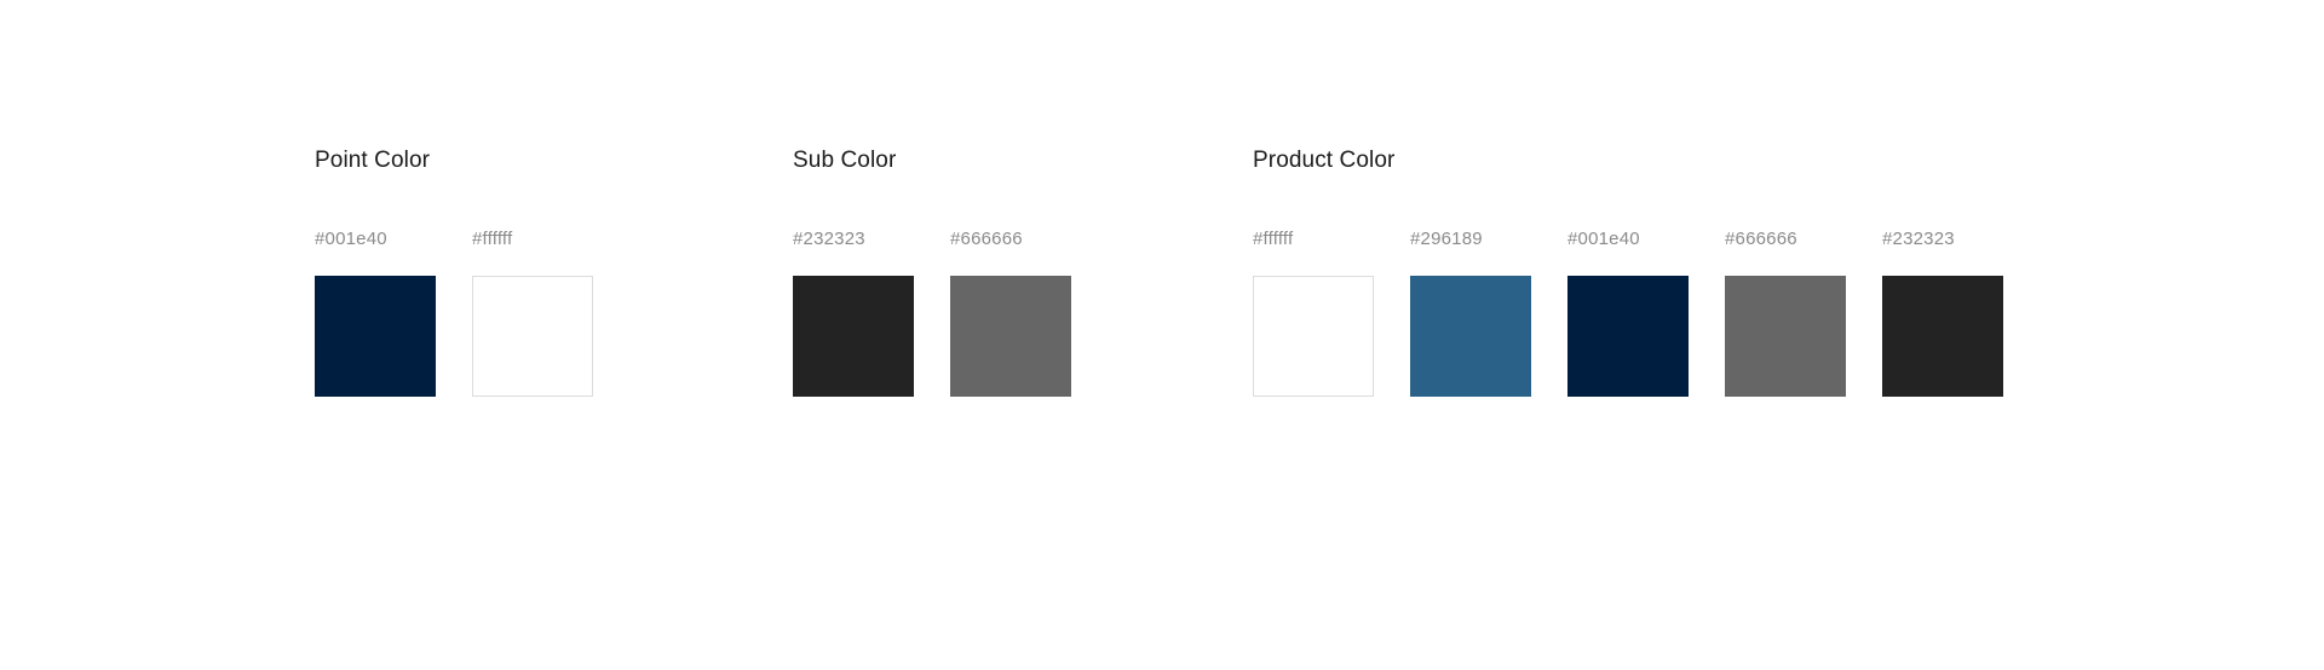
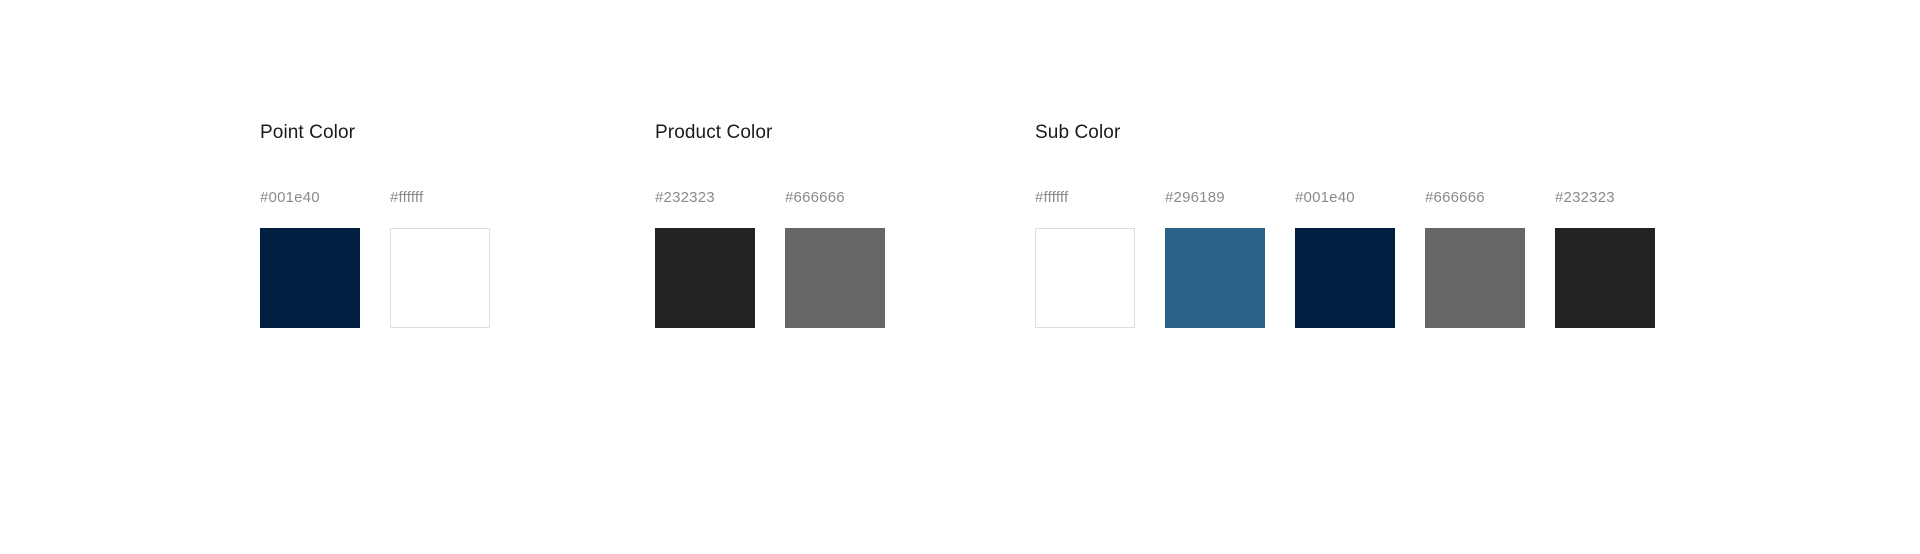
  Point Color
  #001e40
  #ffffff
- Sub Color
+ Product Color
  #232323
  #666666
- Product Color
+ Sub Color
  #ffffff
  #296189
  #001e40
  #666666
  #232323
